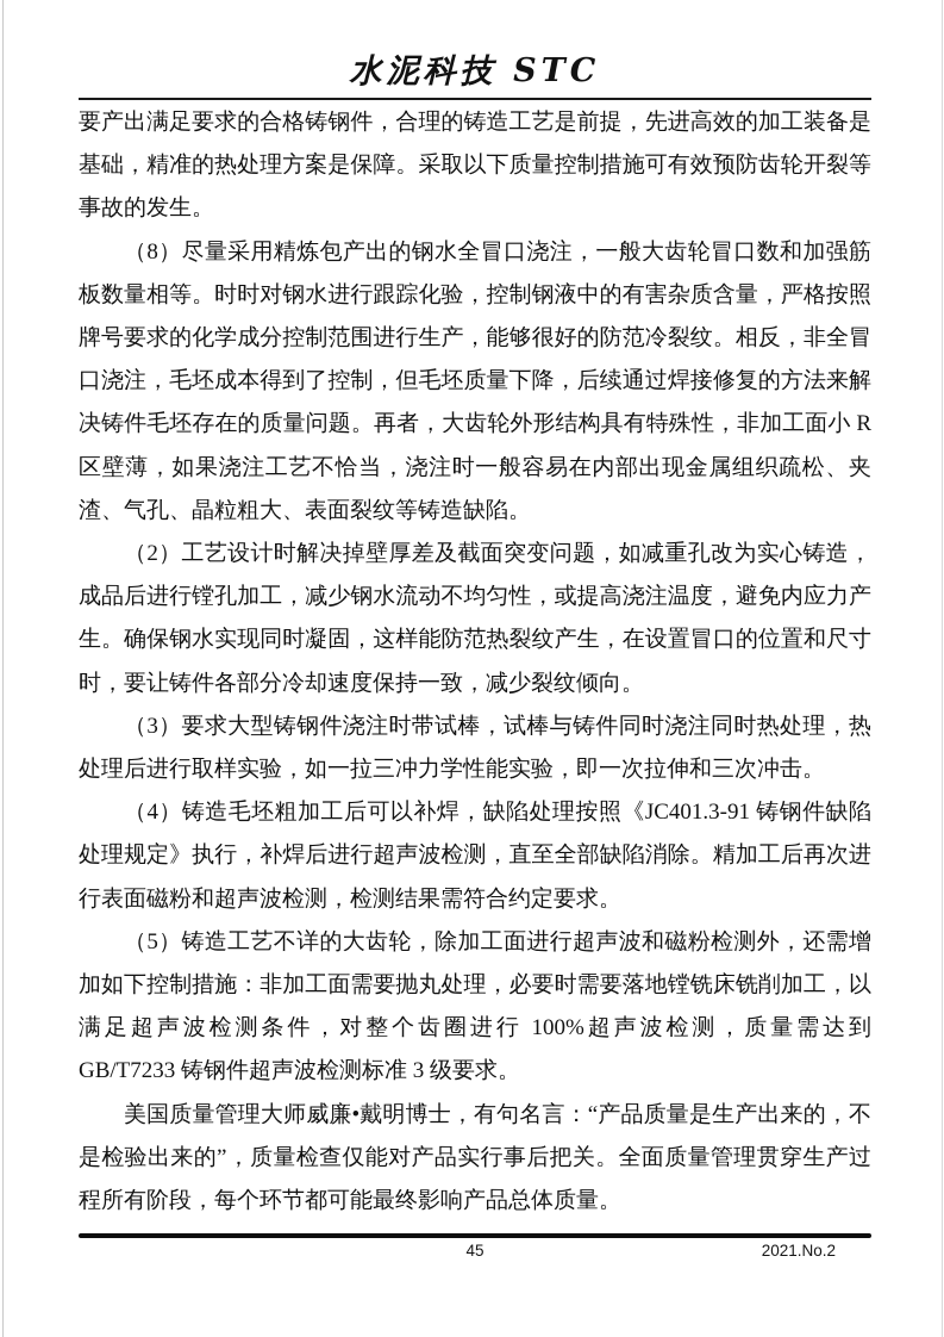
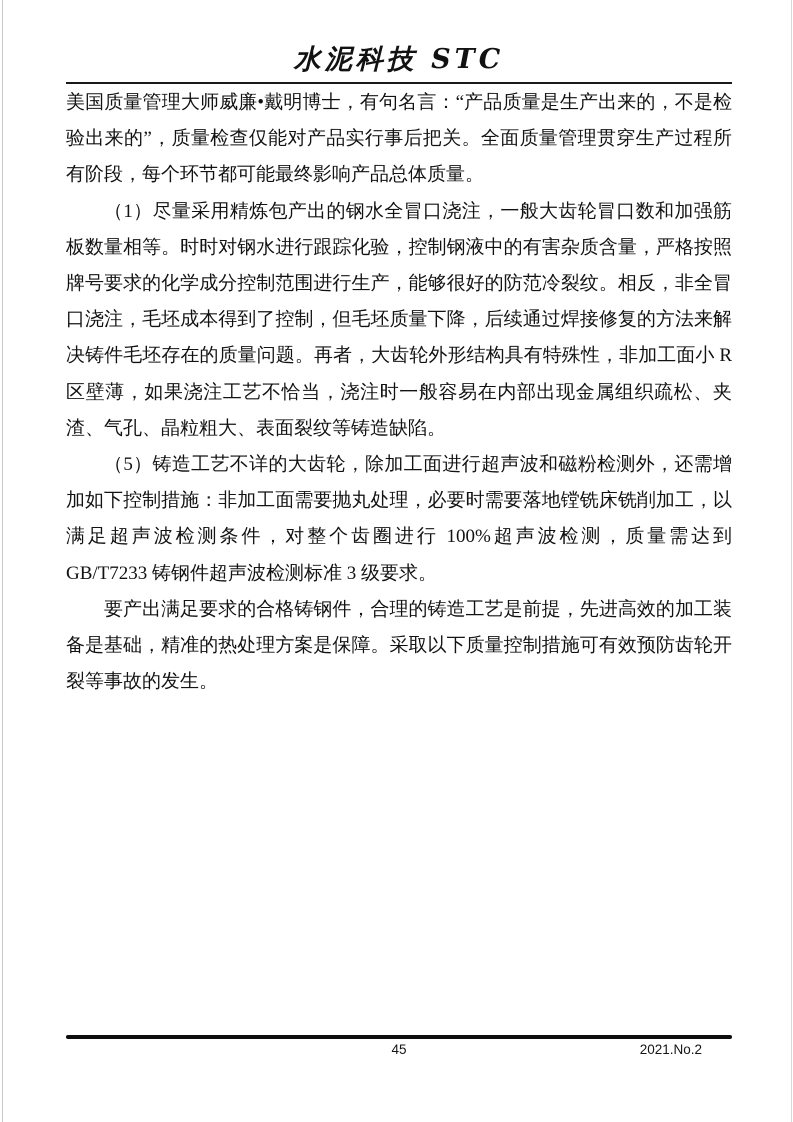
  水泥科技 STC
- 要产出满足要求的合格铸钢件，合理的铸造工艺是前提，先进高效的加工装备是基础，精准的热处理方案是保障。采取以下质量控制措施可有效预防齿轮开裂等事故的发生。
+ 美国质量管理大师威廉•戴明博士，有句名言：“产品质量是生产出来的，不是检验出来的”，质量检查仅能对产品实行事后把关。全面质量管理贯穿生产过程所有阶段，每个环节都可能最终影响产品总体质量。
- （8）尽量采用精炼包产出的钢水全冒口浇注，一般大齿轮冒口数和加强筋板数量相等。时时对钢水进行跟踪化验，控制钢液中的有害杂质含量，严格按照牌号要求的化学成分控制范围进行生产，能够很好的防范冷裂纹。相反，非全冒口浇注，毛坯成本得到了控制，但毛坯质量下降，后续通过焊接修复的方法来解决铸件毛坯存在的质量问题。再者，大齿轮外形结构具有特殊性，非加工面小 R 区壁薄，如果浇注工艺不恰当，浇注时一般容易在内部出现金属组织疏松、夹渣、气孔、晶粒粗大、表面裂纹等铸造缺陷。
+ （1）尽量采用精炼包产出的钢水全冒口浇注，一般大齿轮冒口数和加强筋板数量相等。时时对钢水进行跟踪化验，控制钢液中的有害杂质含量，严格按照牌号要求的化学成分控制范围进行生产，能够很好的防范冷裂纹。相反，非全冒口浇注，毛坯成本得到了控制，但毛坯质量下降，后续通过焊接修复的方法来解决铸件毛坯存在的质量问题。再者，大齿轮外形结构具有特殊性，非加工面小 R 区壁薄，如果浇注工艺不恰当，浇注时一般容易在内部出现金属组织疏松、夹渣、气孔、晶粒粗大、表面裂纹等铸造缺陷。
- （2）工艺设计时解决掉壁厚差及截面突变问题，如减重孔改为实心铸造，成品后进行镗孔加工，减少钢水流动不均匀性，或提高浇注温度，避免内应力产生。确保钢水实现同时凝固，这样能防范热裂纹产生，在设置冒口的位置和尺寸时，要让铸件各部分冷却速度保持一致，减少裂纹倾向。
- （3）要求大型铸钢件浇注时带试棒，试棒与铸件同时浇注同时热处理，热处理后进行取样实验，如一拉三冲力学性能实验，即一次拉伸和三次冲击。
- （4）铸造毛坯粗加工后可以补焊，缺陷处理按照《JC401.3-91 铸钢件缺陷处理规定》执行，补焊后进行超声波检测，直至全部缺陷消除。精加工后再次进行表面磁粉和超声波检测，检测结果需符合约定要求。
  （5）铸造工艺不详的大齿轮，除加工面进行超声波和磁粉检测外，还需增加如下控制措施：非加工面需要抛丸处理，必要时需要落地镗铣床铣削加工，以满足超声波检测条件，对整个齿圈进行 100%超声波检测，质量需达到 GB/T7233 铸钢件超声波检测标准 3 级要求。
- 美国质量管理大师威廉•戴明博士，有句名言：“产品质量是生产出来的，不是检验出来的”，质量检查仅能对产品实行事后把关。全面质量管理贯穿生产过程所有阶段，每个环节都可能最终影响产品总体质量。
+ 要产出满足要求的合格铸钢件，合理的铸造工艺是前提，先进高效的加工装备是基础，精准的热处理方案是保障。采取以下质量控制措施可有效预防齿轮开裂等事故的发生。
  45
  2021.No.2
